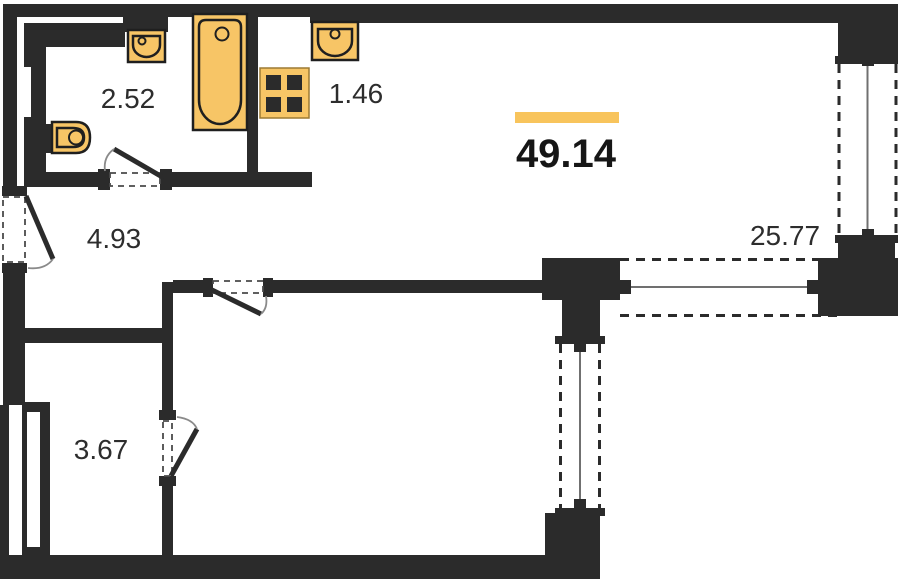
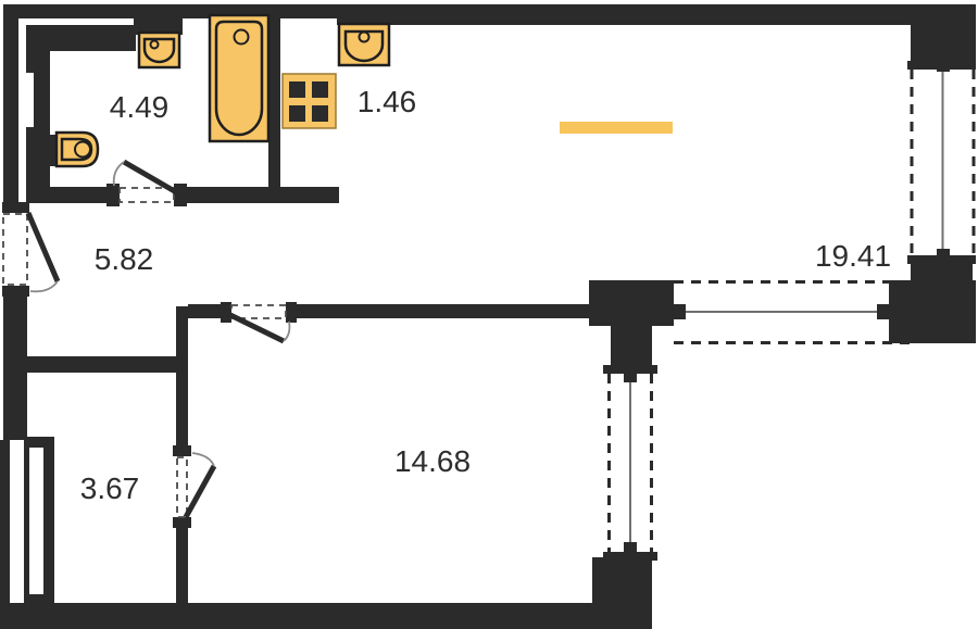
- 49.14
- 2.52
+ 4.49
  1.46
- 4.93
+ 5.82
  3.67
+ 14.68
- 25.77
+ 19.41
